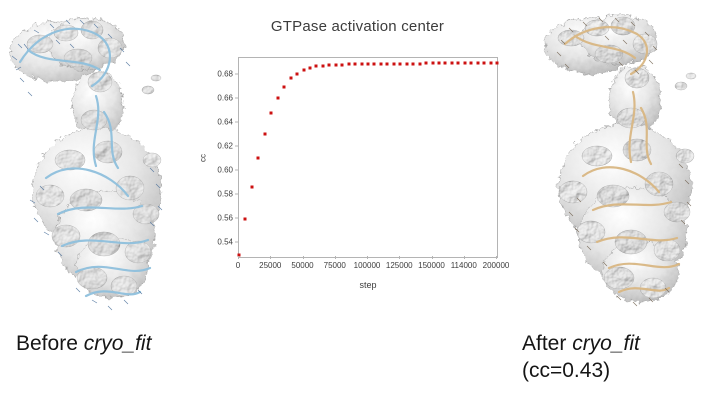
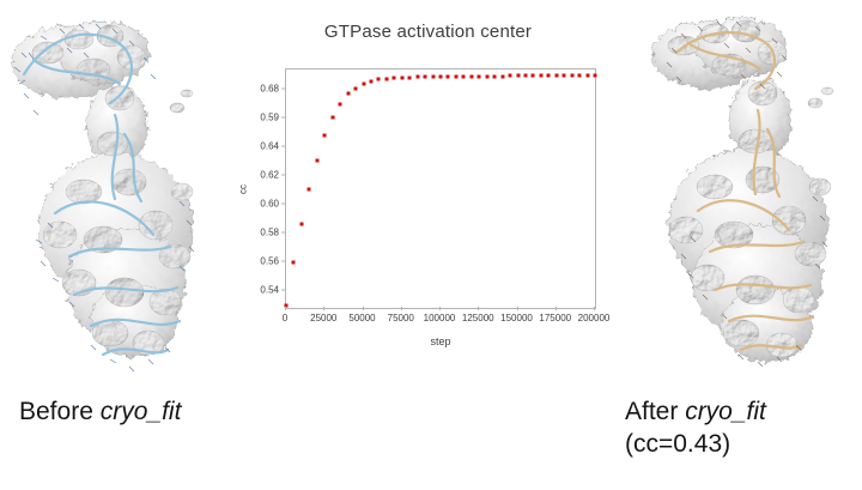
  Before cryo_fit
  After cryo_fit
  (cc=0.43)
  GTPase activation center
  step
  0.54
  0.56
  0.58
  0.60
  0.62
  0.64
- 0.66
+ 0.59
  0.68
  0
  25000
  50000
  75000
  100000
  125000
  150000
- 114000
+ 175000
  200000
